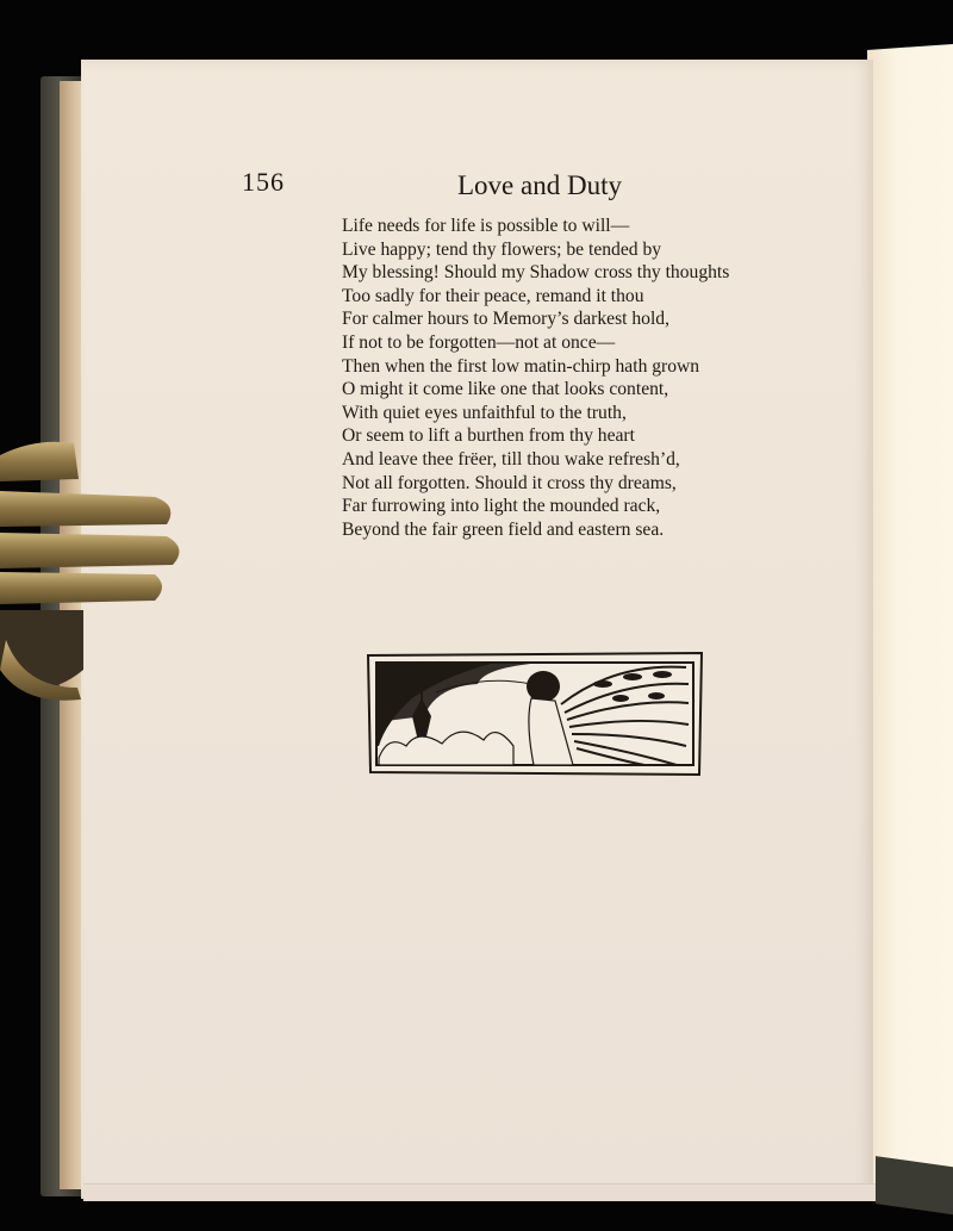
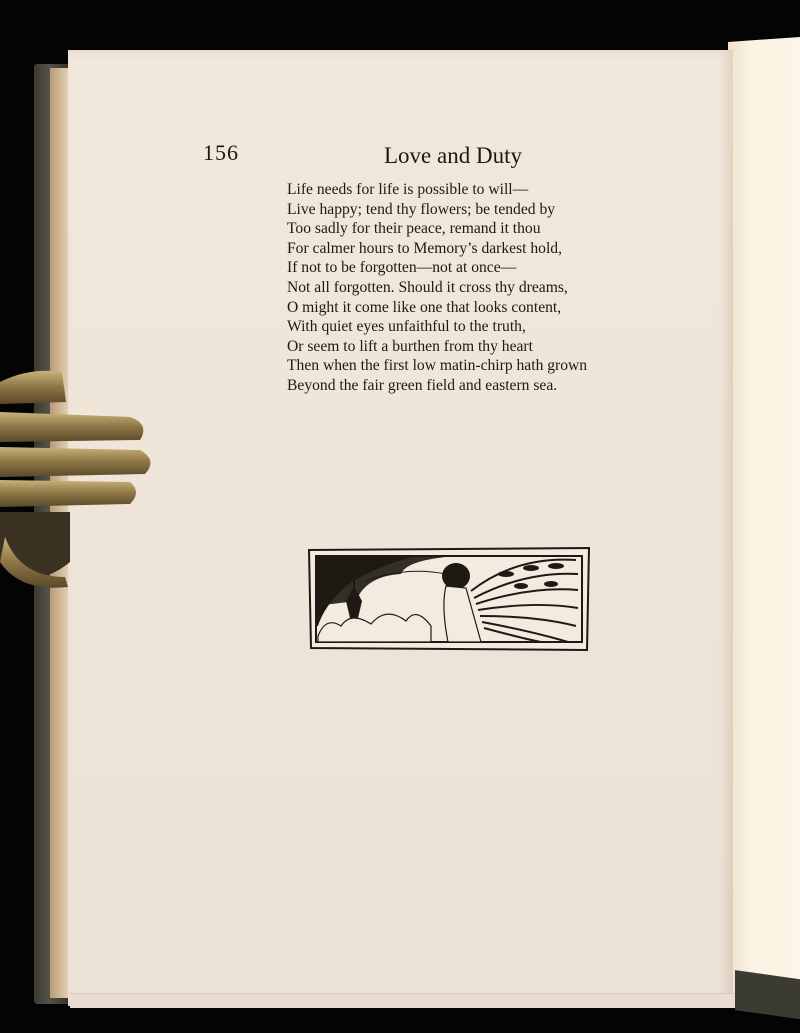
  156
  Love and Duty
  Life needs for life is possible to will—
  Live happy; tend thy flowers; be tended by
- My blessing! Should my Shadow cross thy thoughts
  Too sadly for their peace, remand it thou
  For calmer hours to Memory’s darkest hold,
  If not to be forgotten—not at once—
- Then when the first low matin-chirp hath grown
+ Not all forgotten. Should it cross thy dreams,
  O might it come like one that looks content,
  With quiet eyes unfaithful to the truth,
  Or seem to lift a burthen from thy heart
- And leave thee frëer, till thou wake refresh’d,
- Not all forgotten. Should it cross thy dreams,
+ Then when the first low matin-chirp hath grown
- Far furrowing into light the mounded rack,
  Beyond the fair green field and eastern sea.
